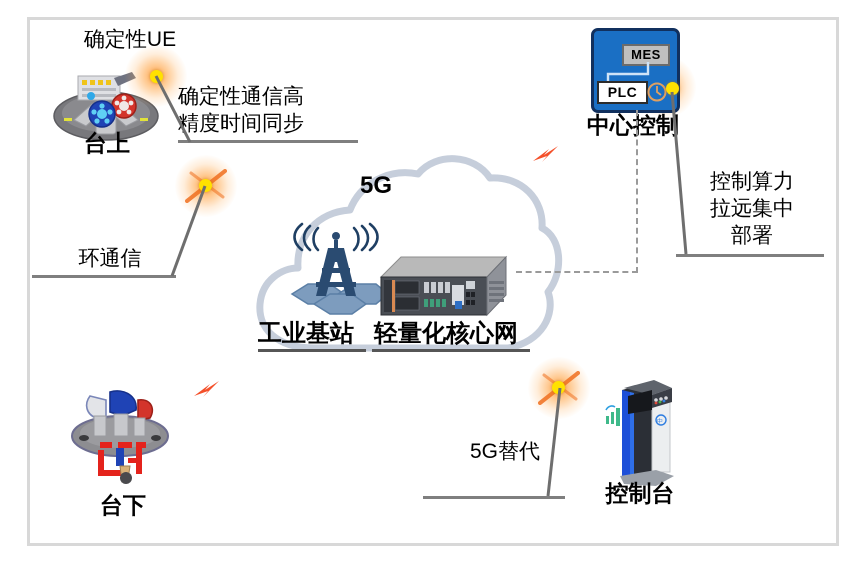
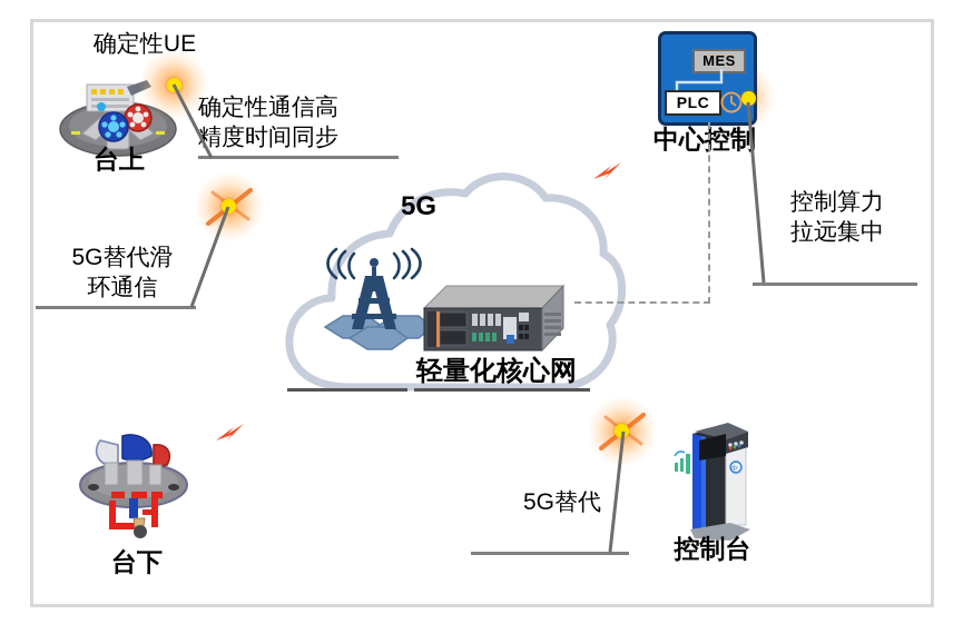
  5G
- 工业基站
  轻量化核心网
  台上
  台下
  MES
  PLC
  中心控制
  控制台
  确定性UE
  确定性通信高
  精度时间同步
+ 5G替代滑
  环通信
  控制算力
  拉远集中
- 部署
  5G替代
